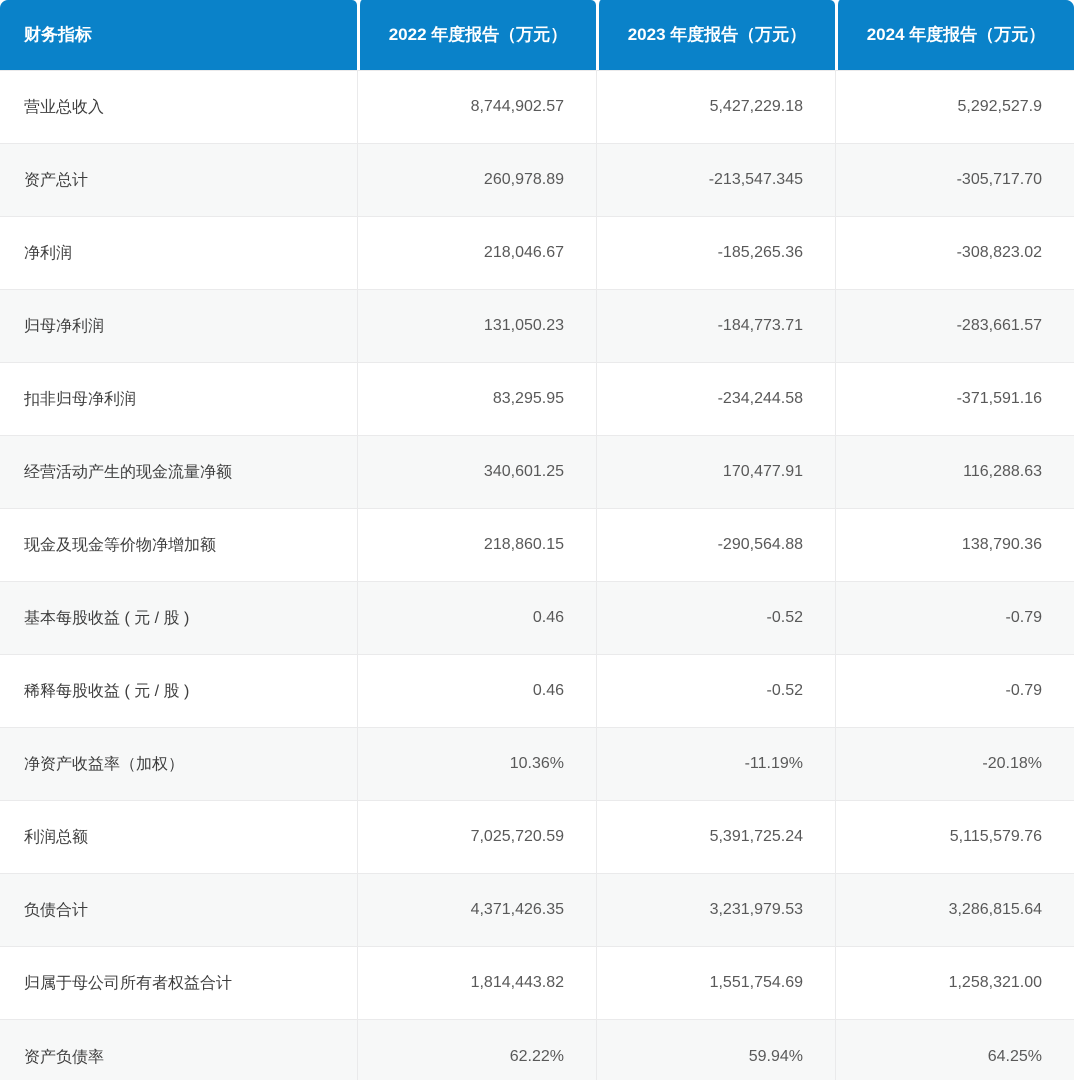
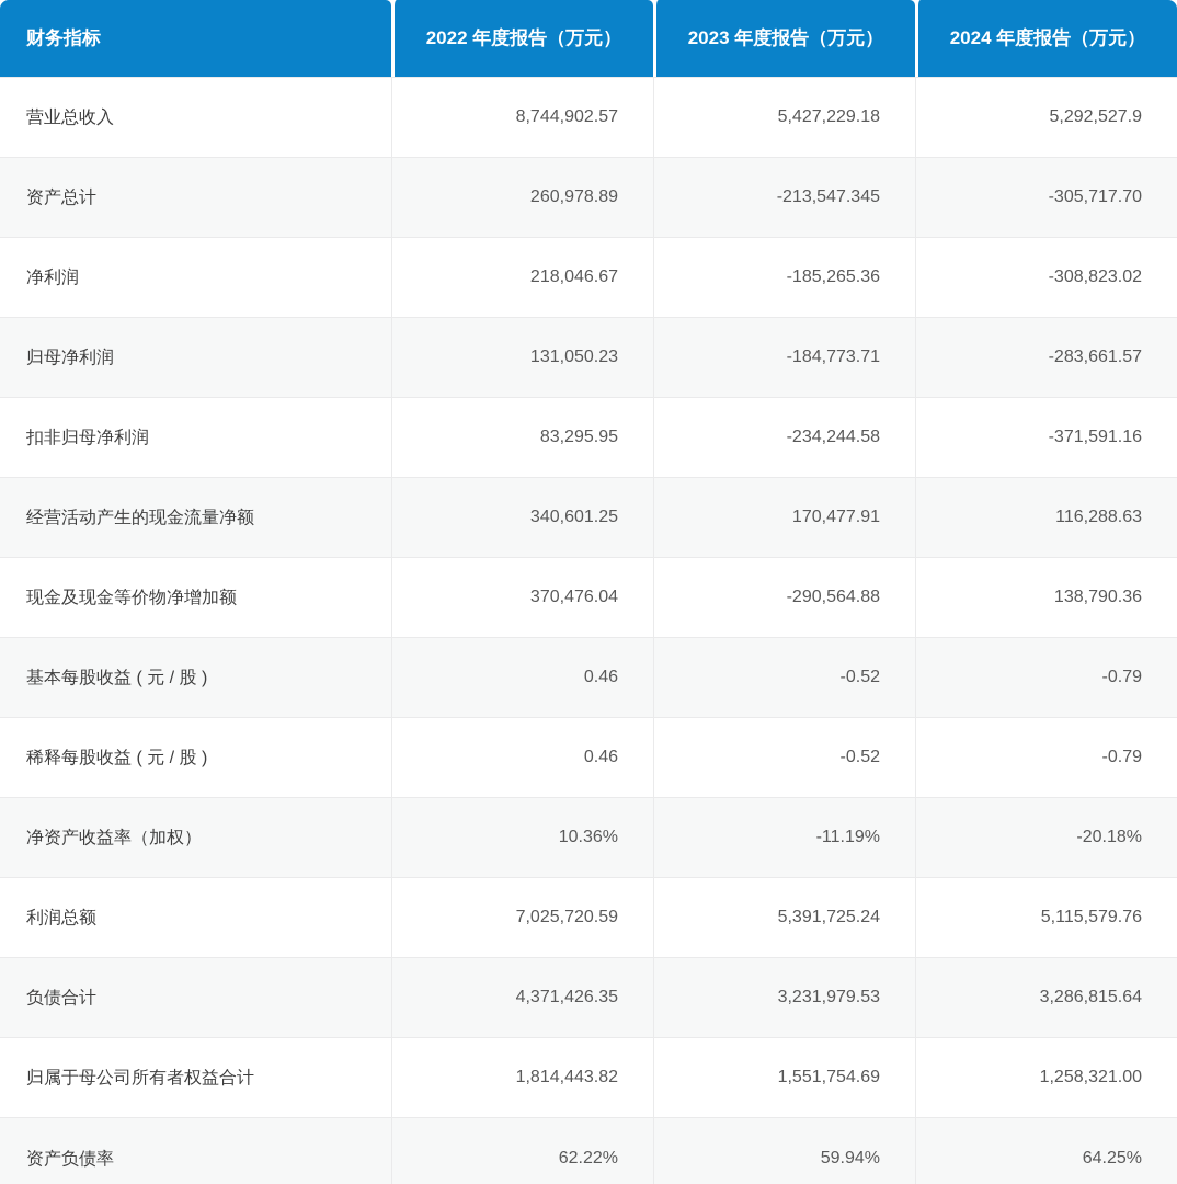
  财务指标	2022 年度报告（万元）	2023 年度报告（万元）	2024 年度报告（万元）
  营业总收入	8,744,902.57	5,427,229.18	5,292,527.9
  资产总计	260,978.89	-213,547.345	-305,717.70
  净利润	218,046.67	-185,265.36	-308,823.02
  归母净利润	131,050.23	-184,773.71	-283,661.57
  扣非归母净利润	83,295.95	-234,244.58	-371,591.16
  经营活动产生的现金流量净额	340,601.25	170,477.91	116,288.63
- 现金及现金等价物净增加额	218,860.15	-290,564.88	138,790.36
+ 现金及现金等价物净增加额	370,476.04	-290,564.88	138,790.36
  基本每股收益 ( 元 / 股 )	0.46	-0.52	-0.79
  稀释每股收益 ( 元 / 股 )	0.46	-0.52	-0.79
  净资产收益率（加权）	10.36%	-11.19%	-20.18%
  利润总额	7,025,720.59	5,391,725.24	5,115,579.76
  负债合计	4,371,426.35	3,231,979.53	3,286,815.64
  归属于母公司所有者权益合计	1,814,443.82	1,551,754.69	1,258,321.00
  资产负债率	62.22%	59.94%	64.25%
